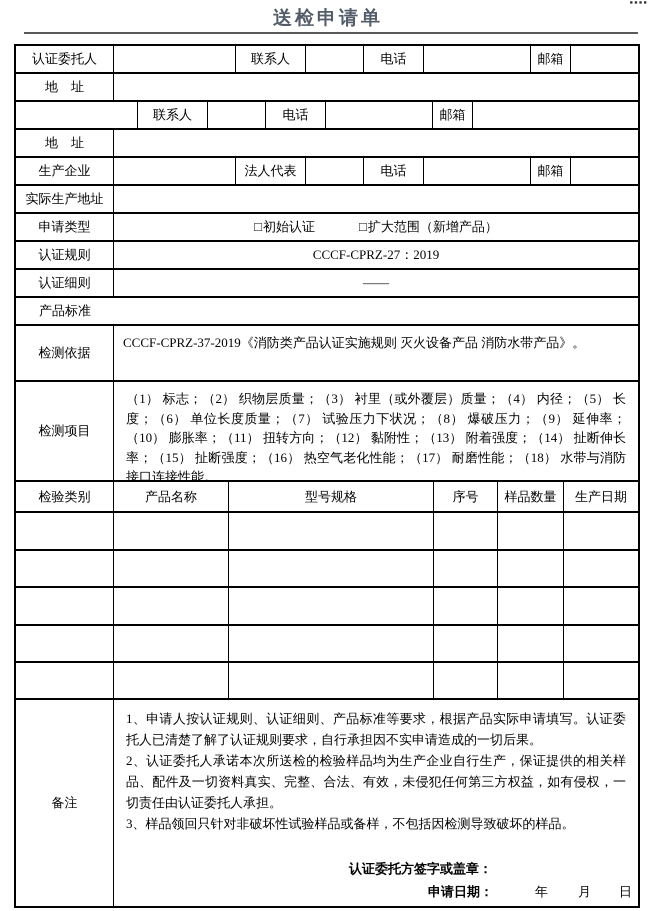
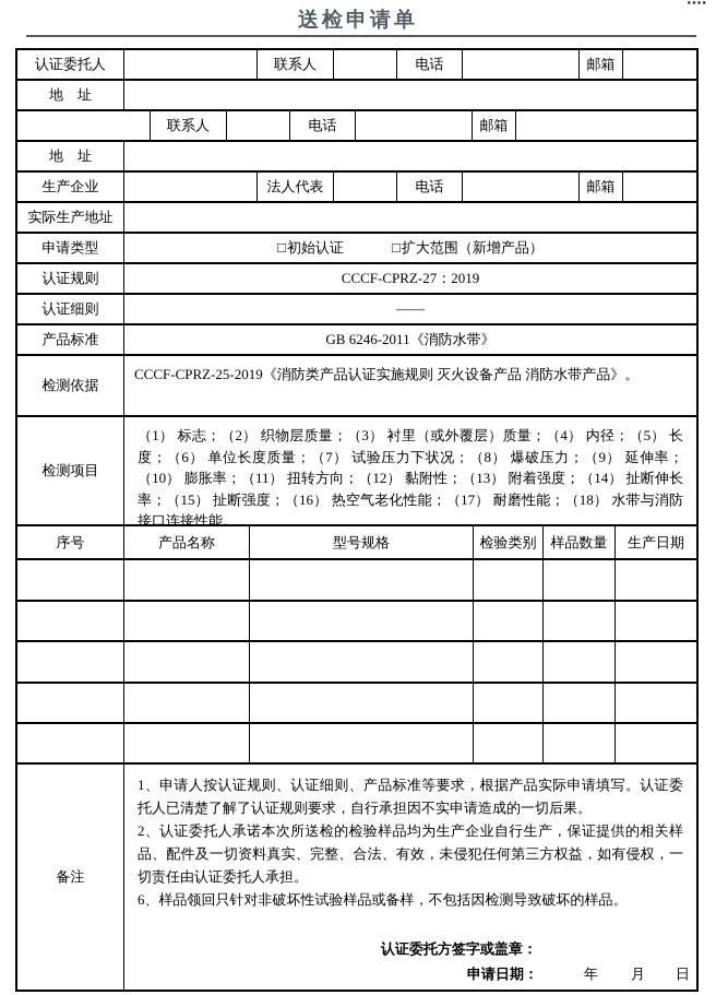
  送检申请单
  认证委托人
  联系人
  电话
  邮箱
  地 址
  联系人
  电话
  邮箱
  地 址
  生产企业
  法人代表
  电话
  邮箱
  实际生产地址
  申请类型
  □
  初始认证
  □
  扩大范围（新增产品）
  认证规则
  CCCF-CPRZ-27：2019
  认证细则
  ——
  产品标准
+ GB 6246-2011《消防水带》
  检测依据
- CCCF-CPRZ-37-2019《消防类产品认证实施规则 灭火设备产品 消防水带产品》。
+ CCCF-CPRZ-25-2019《消防类产品认证实施规则 灭火设备产品 消防水带产品》。
  检测项目
  （1） 标志；（2） 织物层质量；（3） 衬里（或外覆层）质量；（4） 内径；（5） 长度；（6） 单位长度质量；（7） 试验压力下状况；（8） 爆破压力；（9） 延伸率；（10） 膨胀率；（11） 扭转方向；（12） 黏附性；（13） 附着强度；（14） 扯断伸长率；（15） 扯断强度；（16） 热空气老化性能；（17） 耐磨性能；（18） 水带与消防接口连接性能。
- 检验类别
+ 序号
  产品名称
  型号规格
- 序号
+ 检验类别
  样品数量
  生产日期
  备注
  1、申请人按认证规则、认证细则、产品标准等要求，根据产品实际申请填写。认证委托人已清楚了解了认证规则要求，自行承担因不实申请造成的一切后果。
  2、认证委托人承诺本次所送检的检验样品均为生产企业自行生产，保证提供的相关样品、配件及一切资料真实、完整、合法、有效，未侵犯任何第三方权益，如有侵权，一切责任由认证委托人承担。
- 3、样品领回只针对非破坏性试验样品或备样，不包括因检测导致破坏的样品。
+ 6、样品领回只针对非破坏性试验样品或备样，不包括因检测导致破坏的样品。
  认证委托方签字或盖章：
  申请日期： 年 月 日
